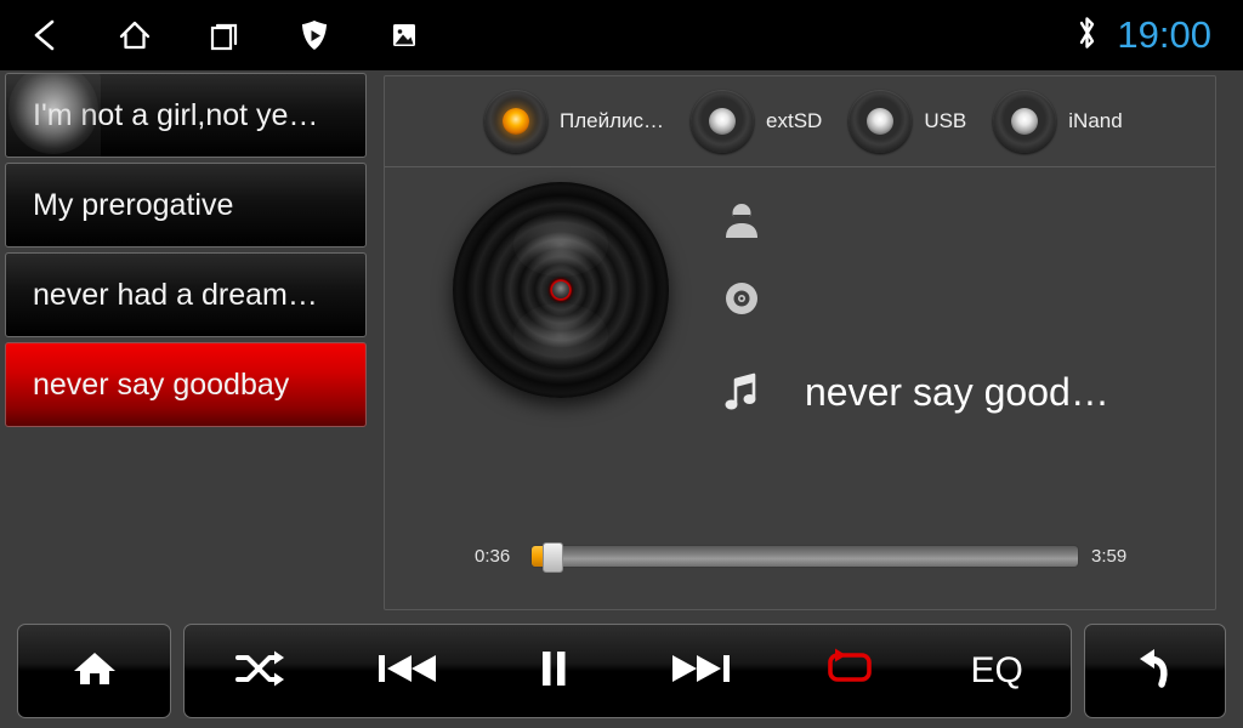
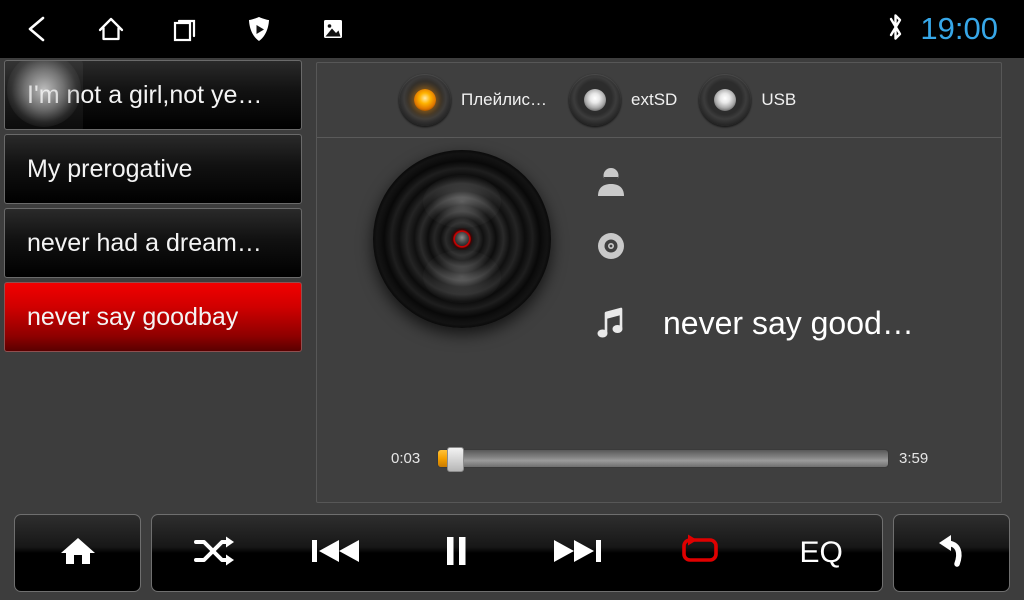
  19:00
  ot a girl,not ye…
  My prerogative
  never had a dream…
  never say goodbay
  Плейлис…
  extSD
  USB
- iNand
  never say good…
- 0:36
+ 0:03
  3:59
  EQ
